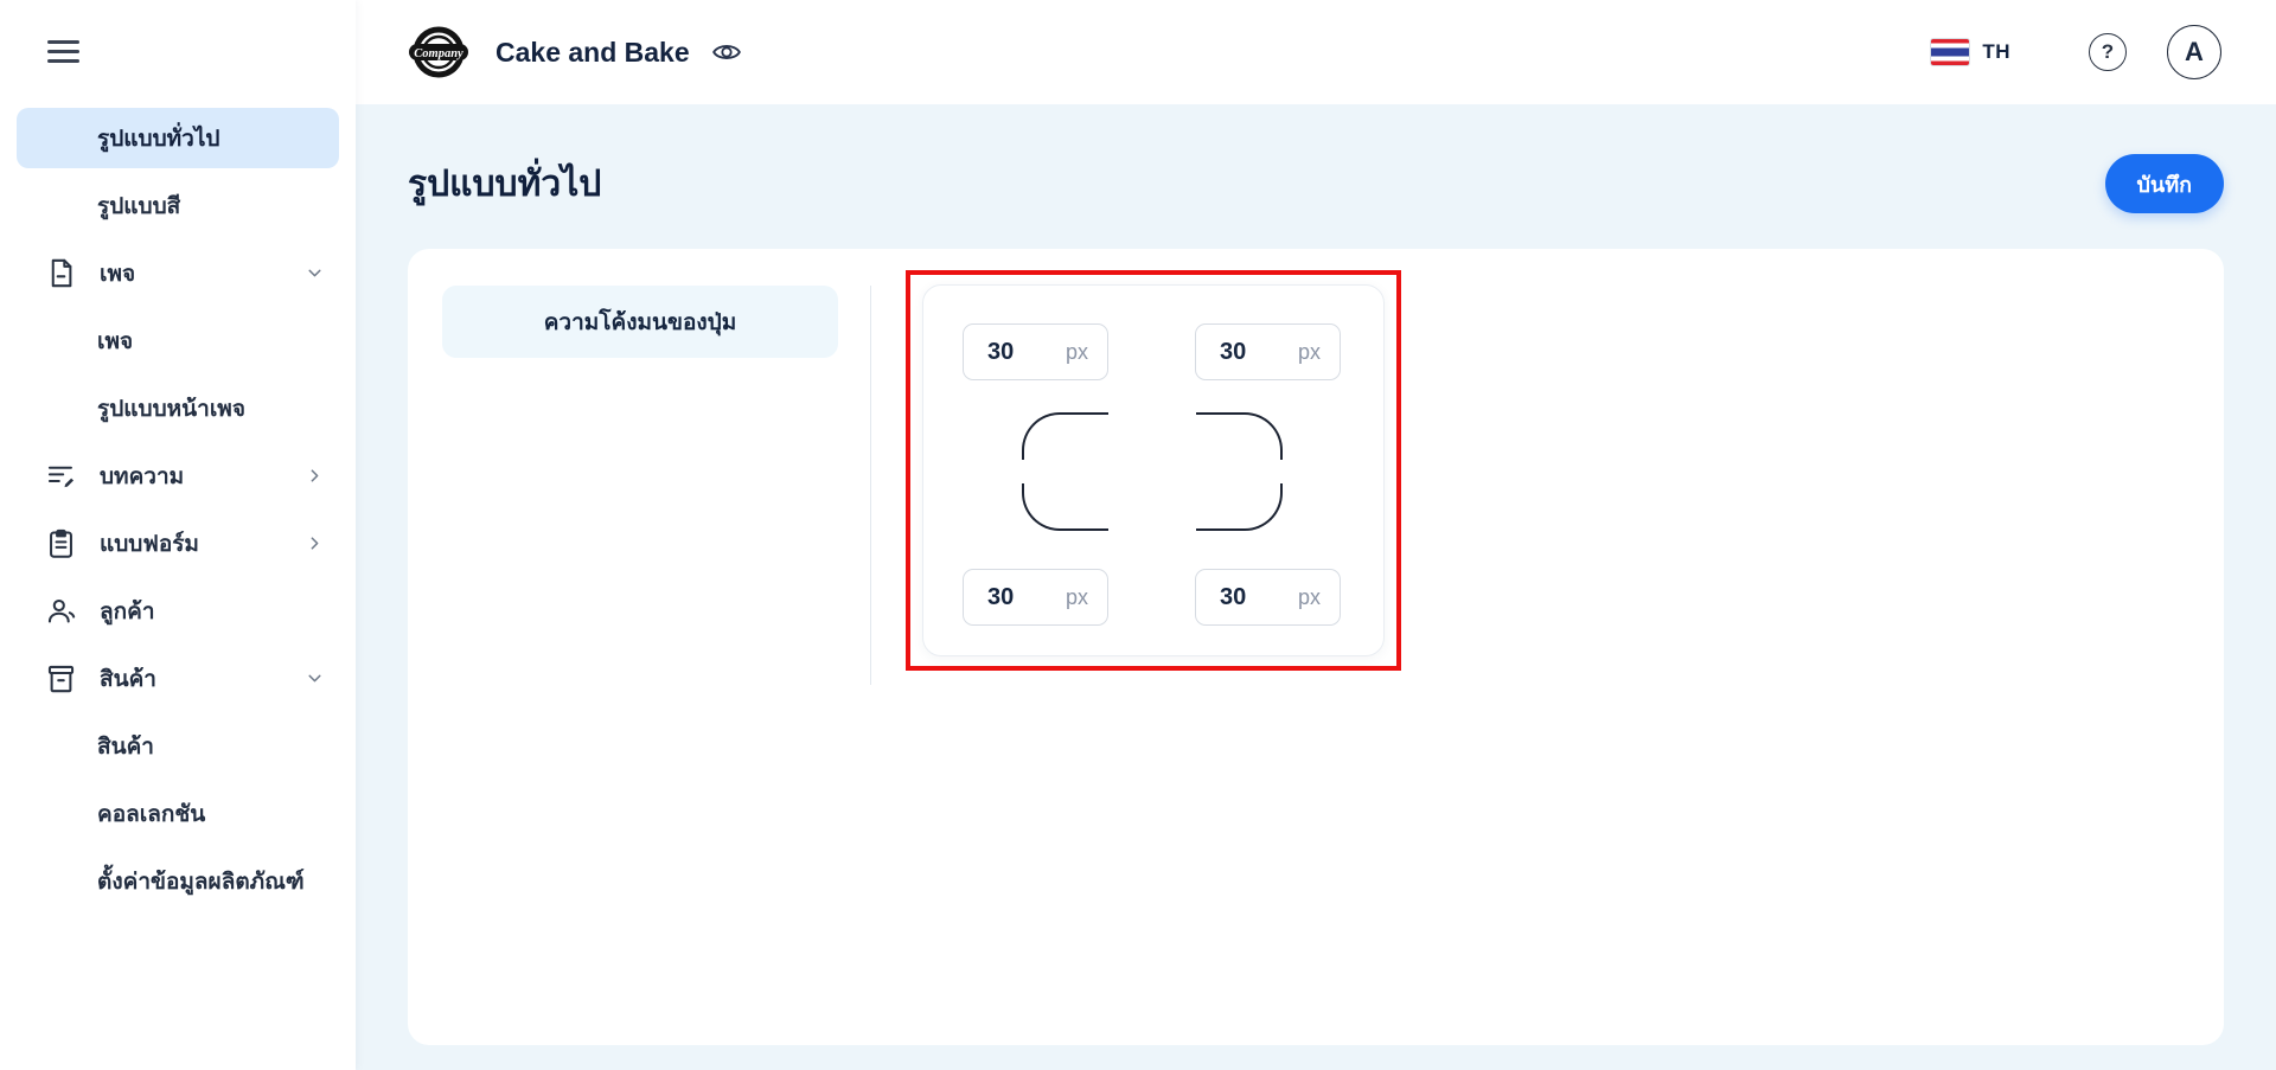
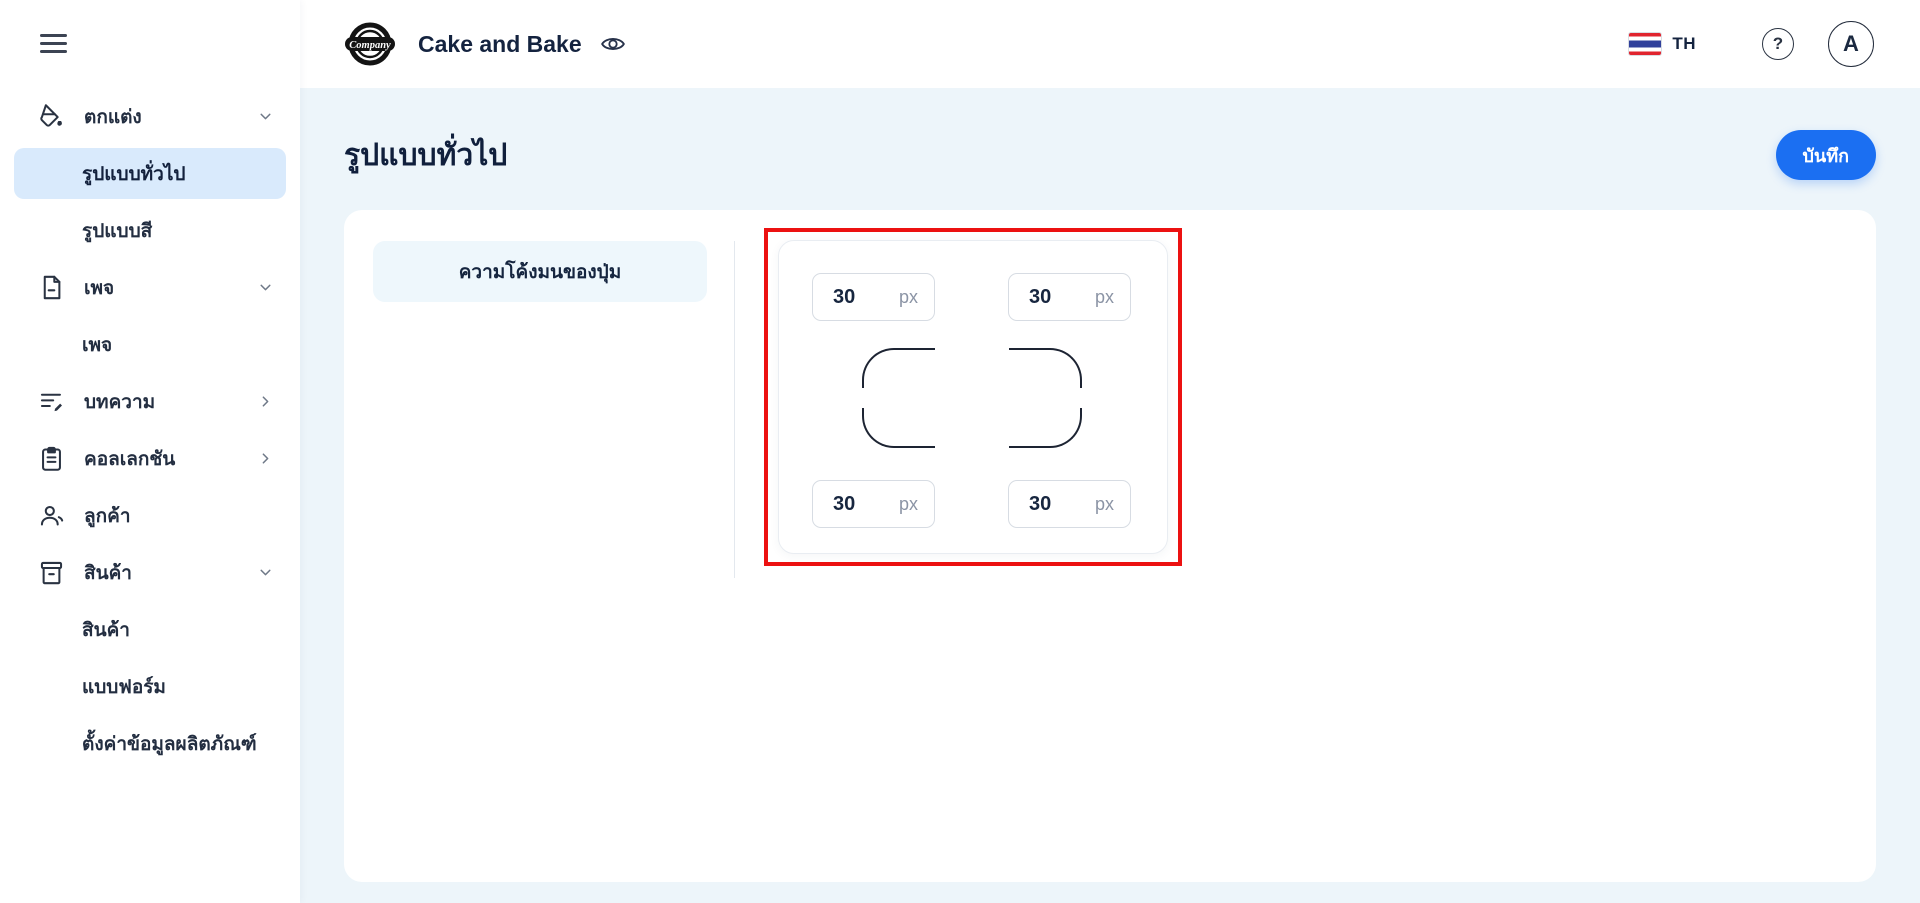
+ ตกแต่ง
  รูปแบบทั่วไป
  รูปแบบสี
  เพจ
  เพจ
- รูปแบบหน้าเพจ
  บทความ
- แบบฟอร์ม
+ คอลเลกชัน
  ลูกค้า
  สินค้า
  สินค้า
- คอลเลกชัน
+ แบบฟอร์ม
  ตั้งค่าข้อมูลผลิตภัณฑ์
  Company
  Cake and Bake
  TH
  ?
  A
  รูปแบบทั่วไป
  บันทึก
  ความโค้งมนของปุ่ม
  30
  px
  30
  px
  30
  px
  30
  px
